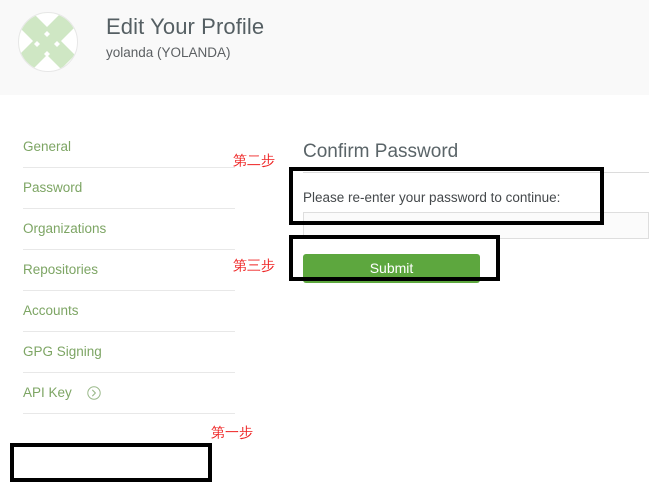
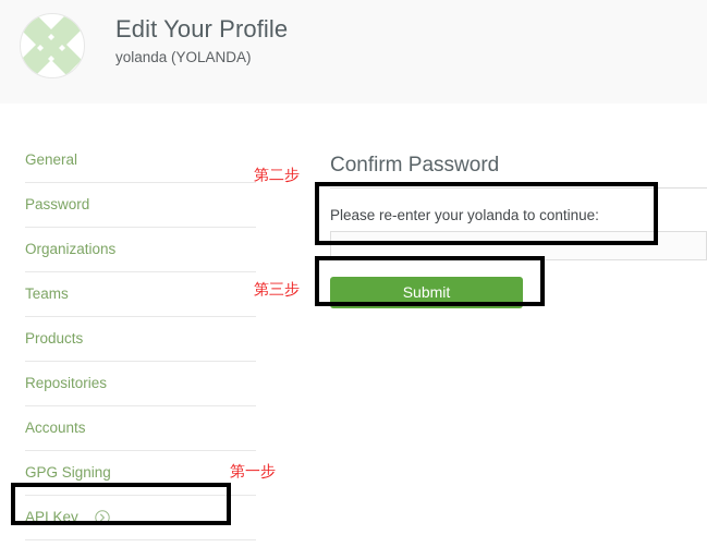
  Edit Your Profile
  yolanda (YOLANDA)
  General
  Password
  Organizations
+ Teams
+ Products
  Repositories
  Accounts
  GPG Signing
  API Key
  Confirm Password
- Please re-enter your password to continue:
+ Please re-enter your yolanda to continue:
  Submit
  第二步
  第三步
  第一步
